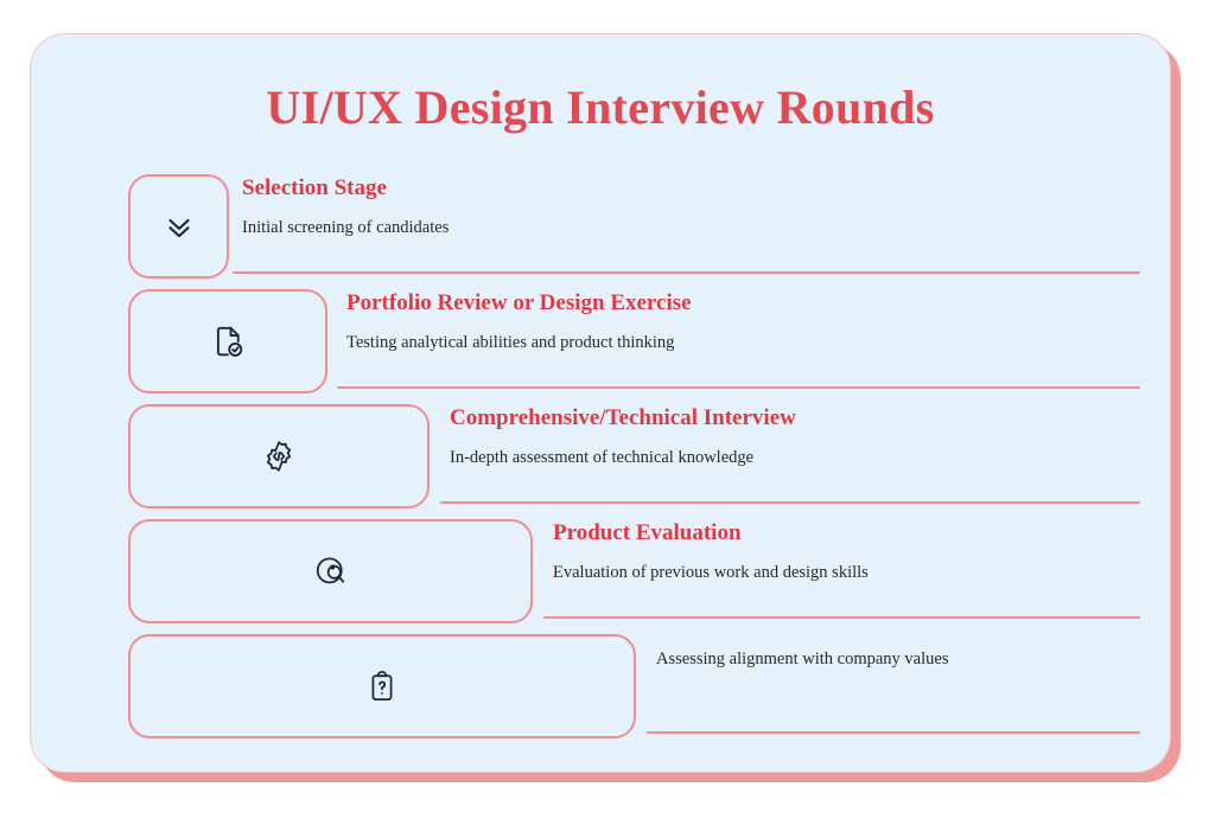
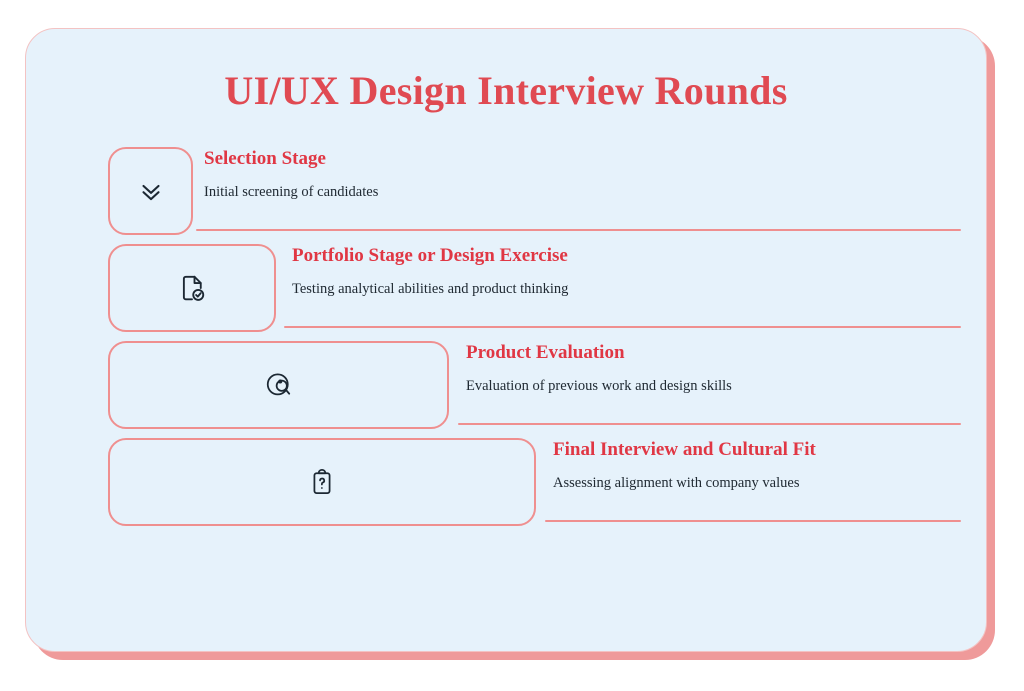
  UI/UX Design Interview Rounds
  Selection Stage
  Initial screening of candidates
- Portfolio Review or Design Exercise
+ Portfolio Stage or Design Exercise
  Testing analytical abilities and product thinking
- Comprehensive/Technical Interview
- In-depth assessment of technical knowledge
  Product Evaluation
  Evaluation of previous work and design skills
+ Final Interview and Cultural Fit
  Assessing alignment with company values
